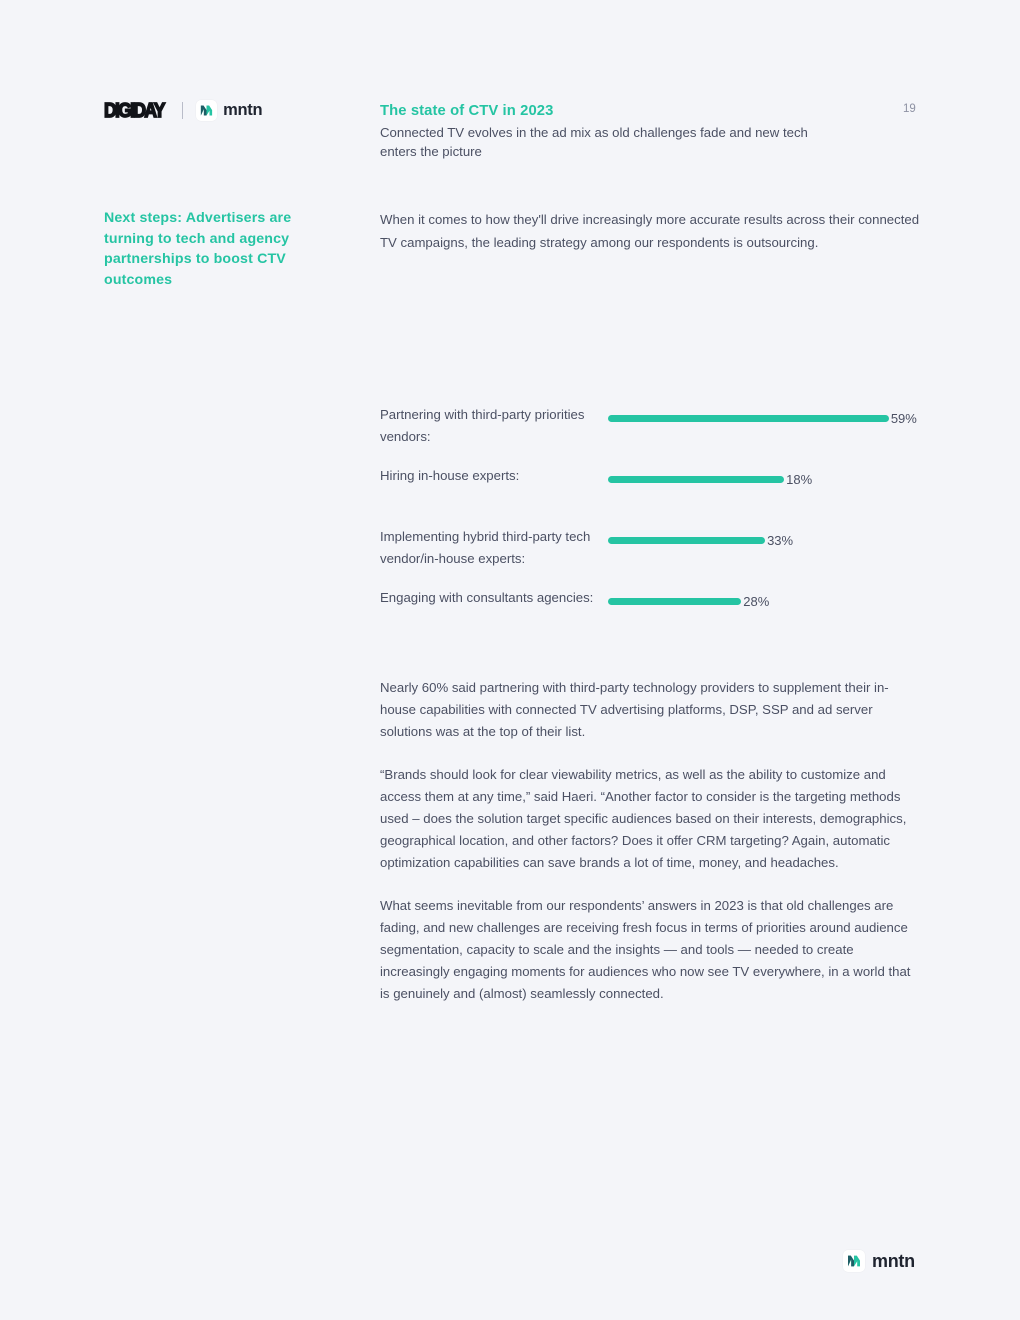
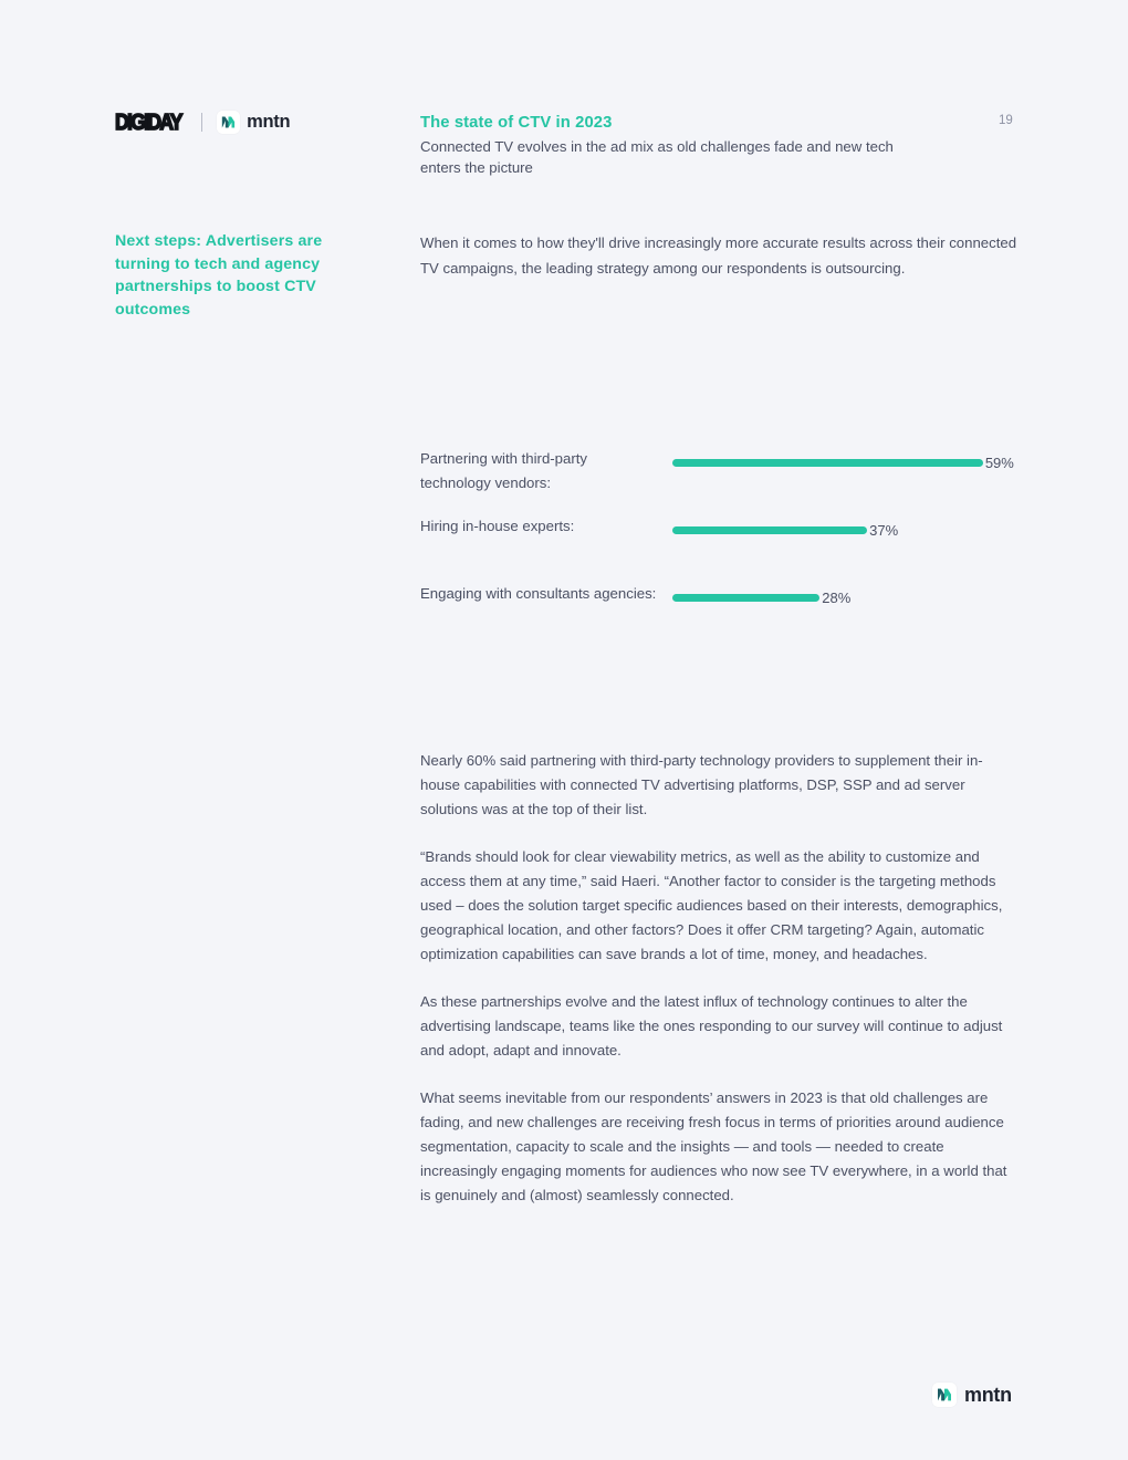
  DIGIDAY
  mntn
  The state of CTV in 2023
  Connected TV evolves in the ad mix as old challenges fade and new tech enters the picture
  19
  Next steps: Advertisers are turning to tech and agency partnerships to boost CTV outcomes
  When it comes to how they'll drive increasingly more accurate results across their connected TV campaigns, the leading strategy among our respondents is outsourcing.
- Partnering with third-party priorities vendors:
+ Partnering with third-party technology vendors:
  59%
  Hiring in-house experts:
- 18%
+ 37%
- Implementing hybrid third-party tech vendor/in-house experts:
- 33%
  Engaging with consultants agencies:
  28%
  Nearly 60% said partnering with third-party technology providers to supplement their in-house capabilities with connected TV advertising platforms, DSP, SSP and ad server solutions was at the top of their list.
  “Brands should look for clear viewability metrics, as well as the ability to customize and access them at any time,” said Haeri. “Another factor to consider is the targeting methods used – does the solution target specific audiences based on their interests, demographics, geographical location, and other factors? Does it offer CRM targeting? Again, automatic optimization capabilities can save brands a lot of time, money, and headaches.
+ As these partnerships evolve and the latest influx of technology continues to alter the advertising landscape, teams like the ones responding to our survey will continue to adjust and adopt, adapt and innovate.
  What seems inevitable from our respondents’ answers in 2023 is that old challenges are fading, and new challenges are receiving fresh focus in terms of priorities around audience segmentation, capacity to scale and the insights — and tools — needed to create increasingly engaging moments for audiences who now see TV everywhere, in a world that is genuinely and (almost) seamlessly connected.
  mntn
